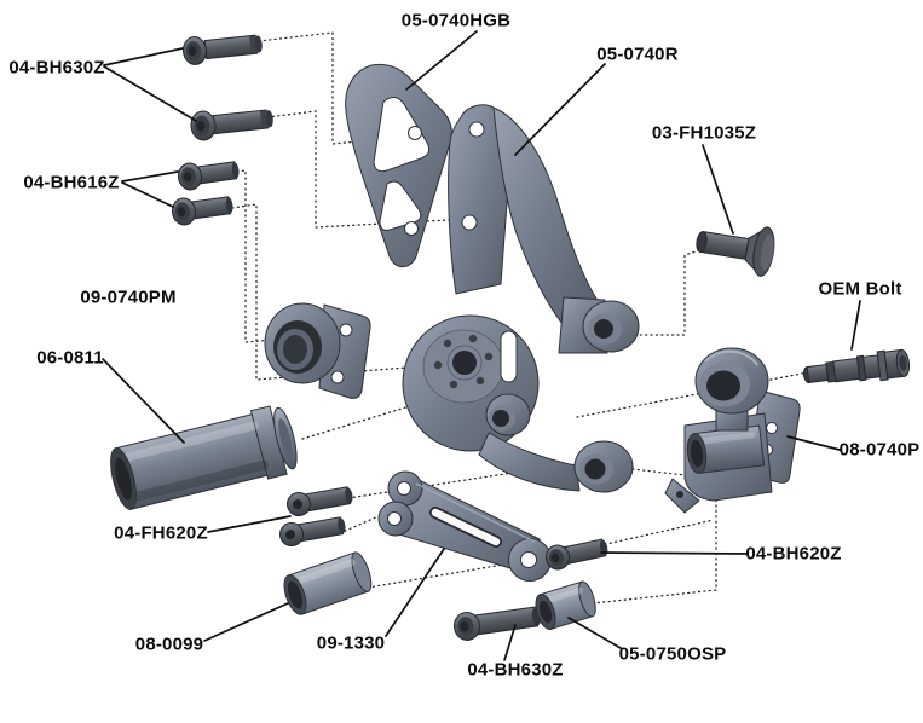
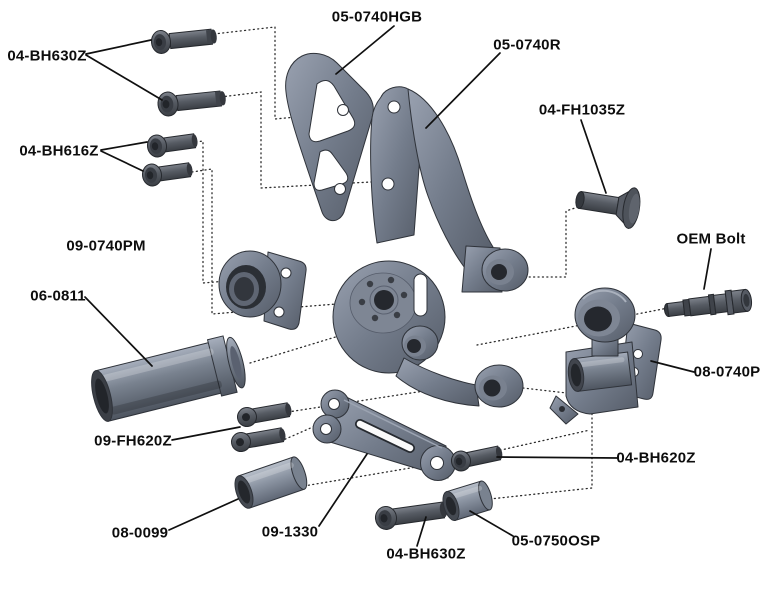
  04-BH630Z
  05-0740HGB
  05-0740R
- 03-FH1035Z
+ 04-FH1035Z
  04-BH616Z
  09-0740PM
  OEM Bolt
  06-0811
  08-0740P
- 04-FH620Z
+ 09-FH620Z
  04-BH620Z
  08-0099
  09-1330
  04-BH630Z
  05-0750OSP
